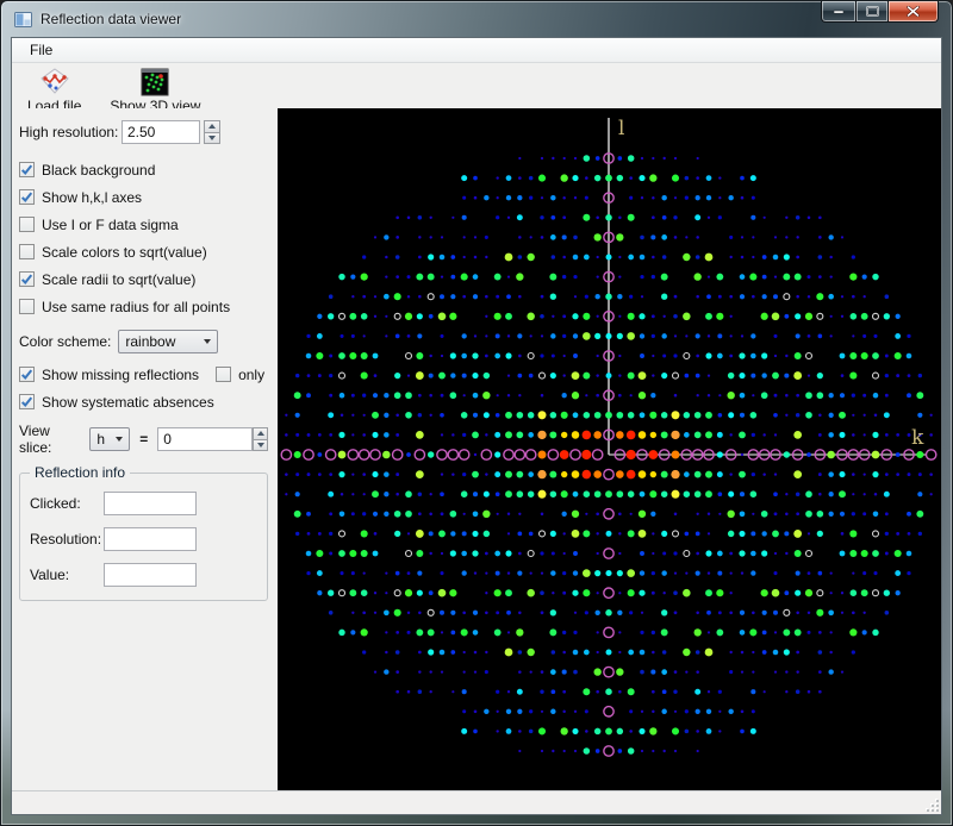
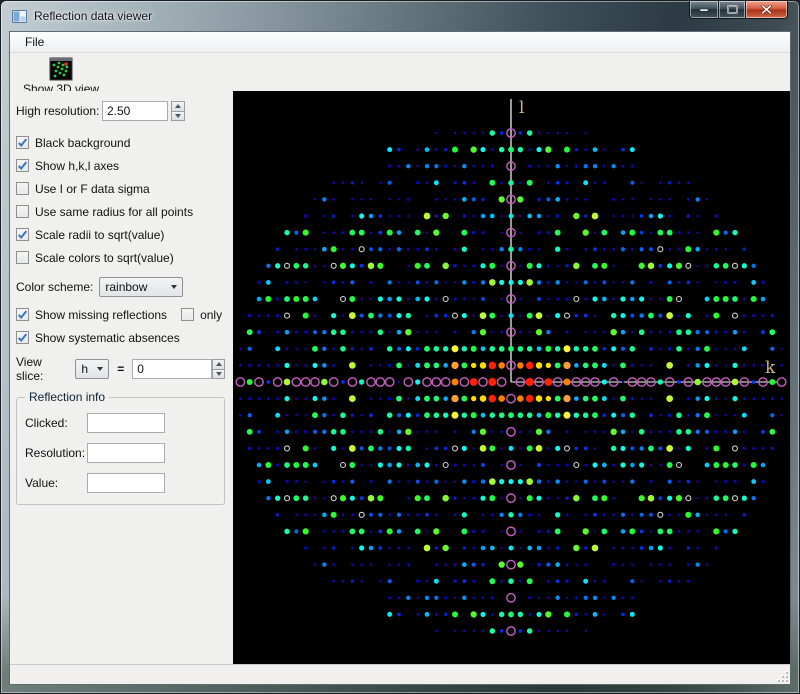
  Reflection data viewer
  File
- Load file
  Show 3D view
  High resolution:
  2.50
  Black background
  Show h,k,l axes
  Use I or F data sigma
- Scale colors to sqrt(value)
+ Use same radius for all points
  Scale radii to sqrt(value)
- Use same radius for all points
+ Scale colors to sqrt(value)
  Color scheme:
  rainbow
  Show missing reflections
  only
  Show systematic absences
  View slice:
  h
  =
  0
  Reflection info
  Clicked:
  Resolution:
  Value:
  l
  k
